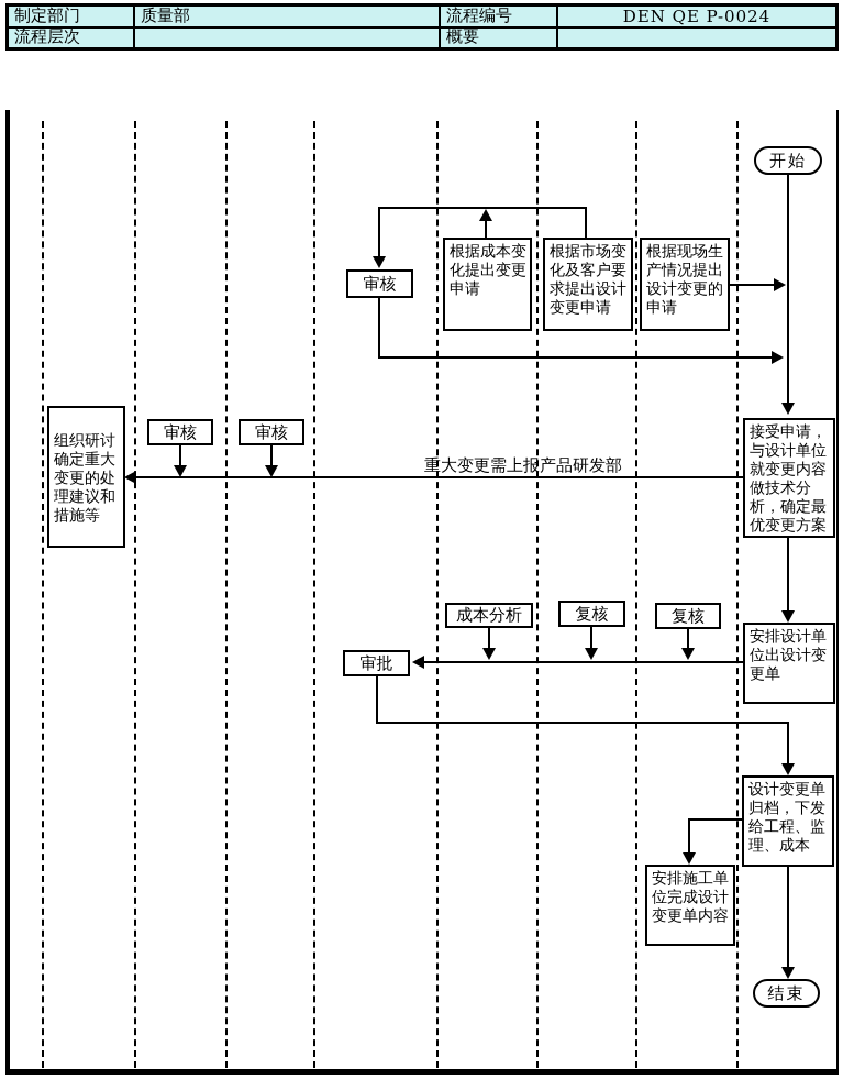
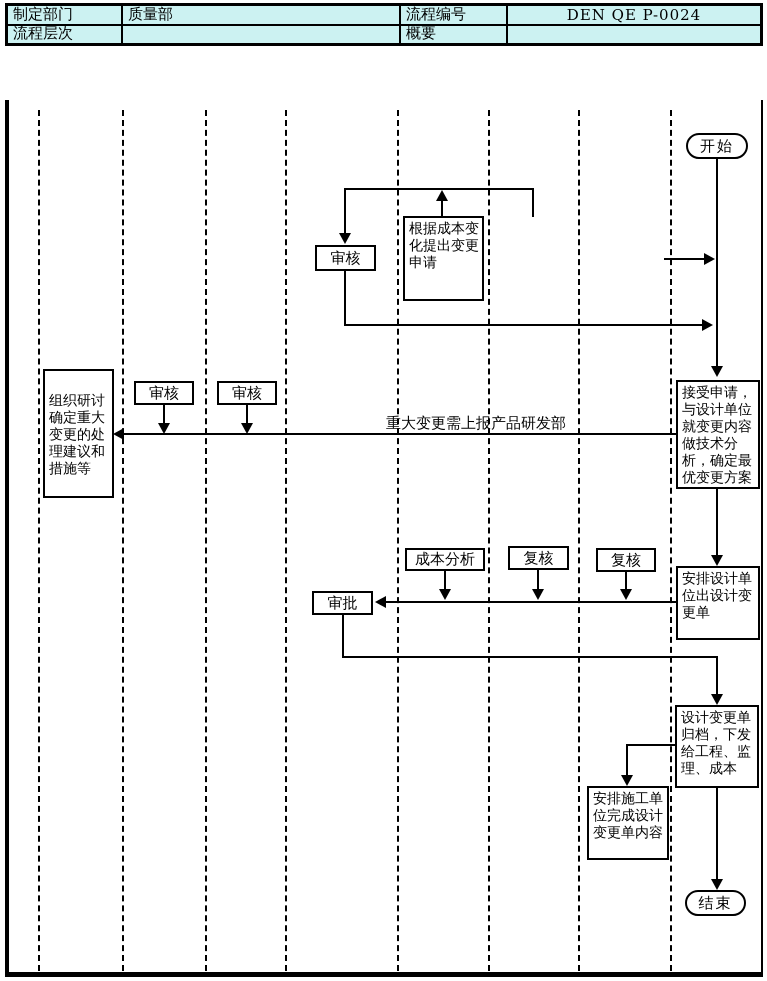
  制定部门
  质量部
  流程编号
  DEN QE P-0024
  流程层次
  概要
  重大变更需上报产品研发部
  开始
  根据成本变化提出变更申请
- 根据市场变化及客户要求提出设计变更申请
- 根据现场生产情况提出设计变更的申请
  审核
  组织研讨确定重大变更的处理建议和措施等
  审核
  审核
  接受申请，与设计单位就变更内容做技术分析，确定最优变更方案
  成本分析
  复核
  复核
  安排设计单位出设计变更单
  审批
  设计变更单归档，下发给工程、监理、成本
  安排施工单位完成设计变更单内容
  结束
